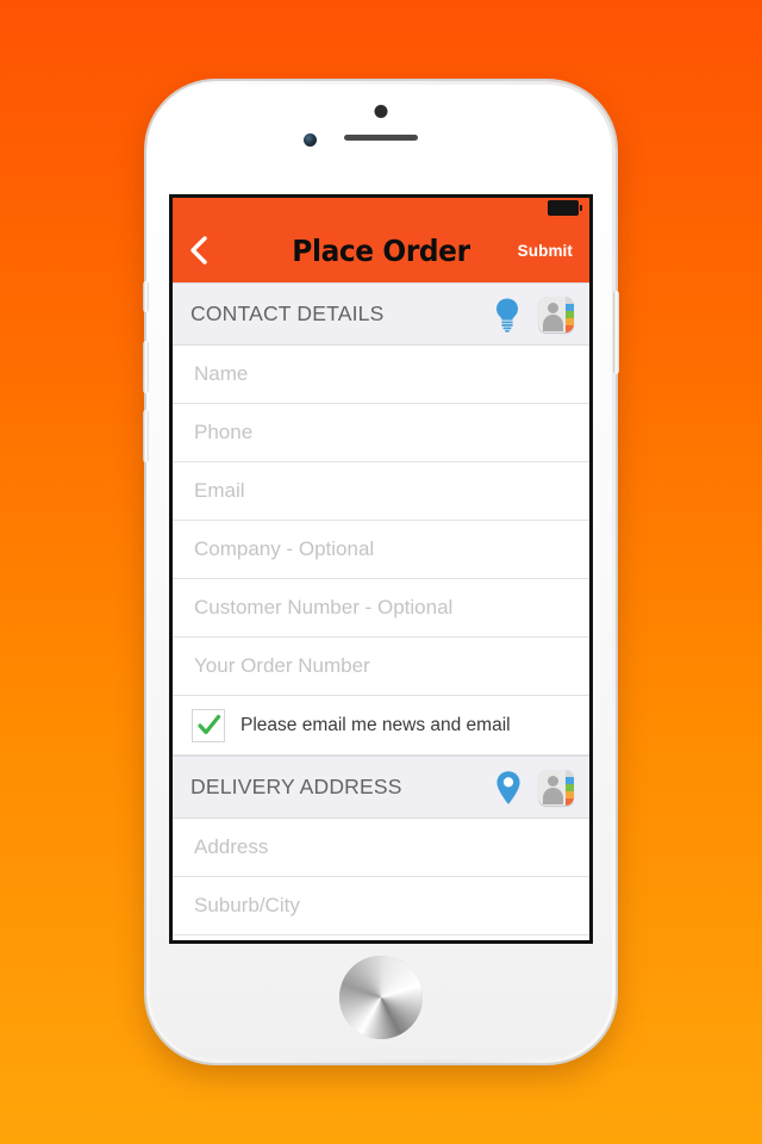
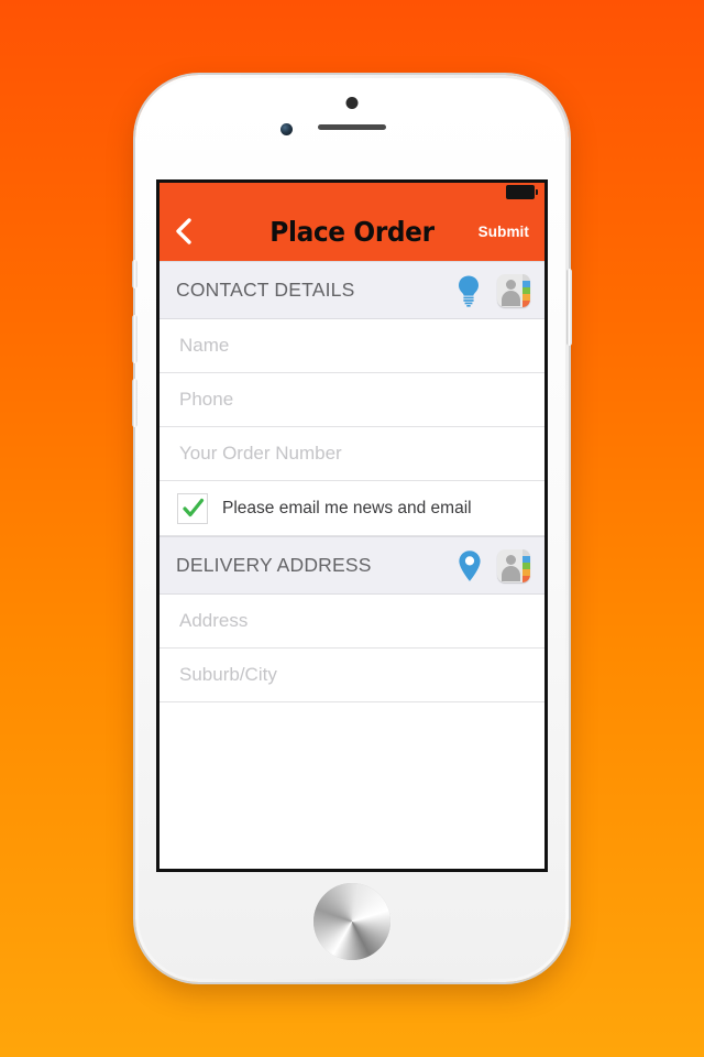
  Place Order
  Submit
  CONTACT DETAILS
  Name
  Phone
- Email
- Company - Optional
- Customer Number - Optional
  Your Order Number
  Please email me news and email
  DELIVERY ADDRESS
  Address
  Suburb/City
